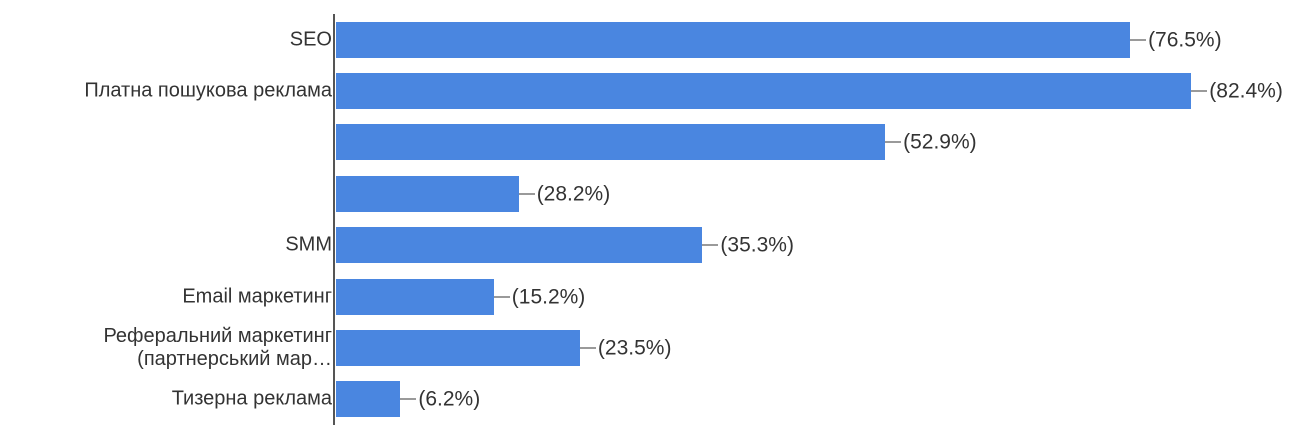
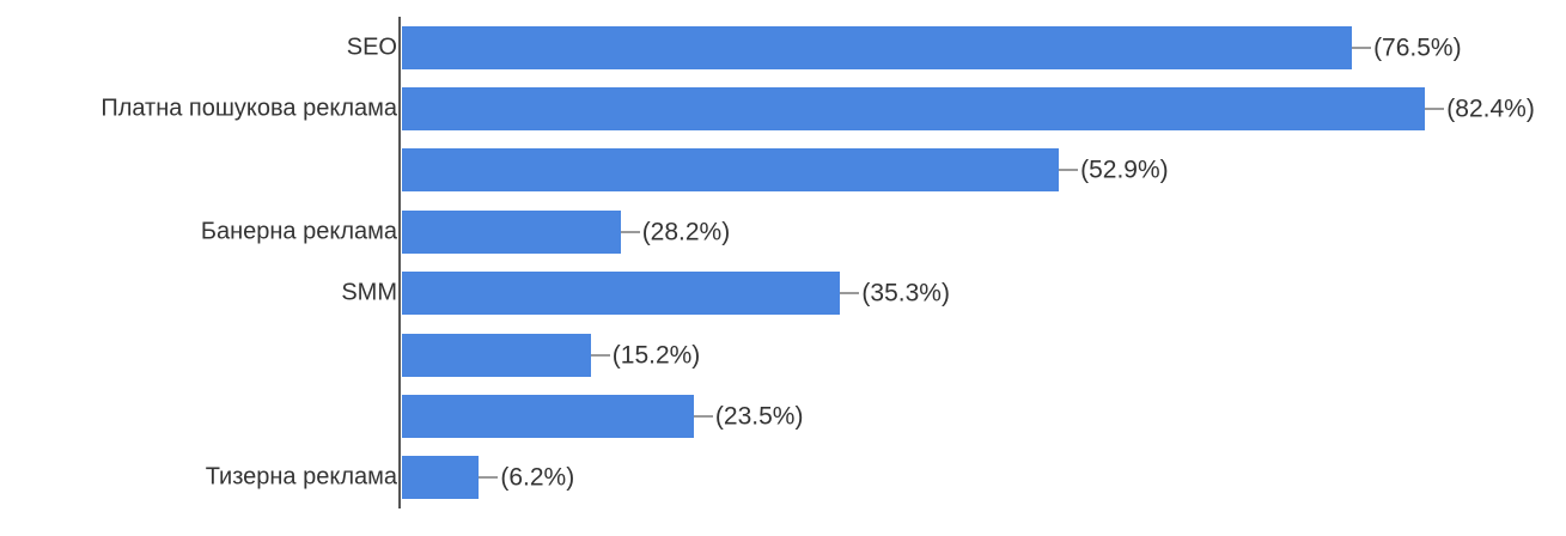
  SEO
  (76.5%)
  Платна пошукова реклама
  (82.4%)
  (52.9%)
+ Банерна реклама
  (28.2%)
  SMM
  (35.3%)
- Email маркетинг
  (15.2%)
- Реферальний маркетинг
- (партнерський мар…
  (23.5%)
  Тизерна реклама
  (6.2%)
